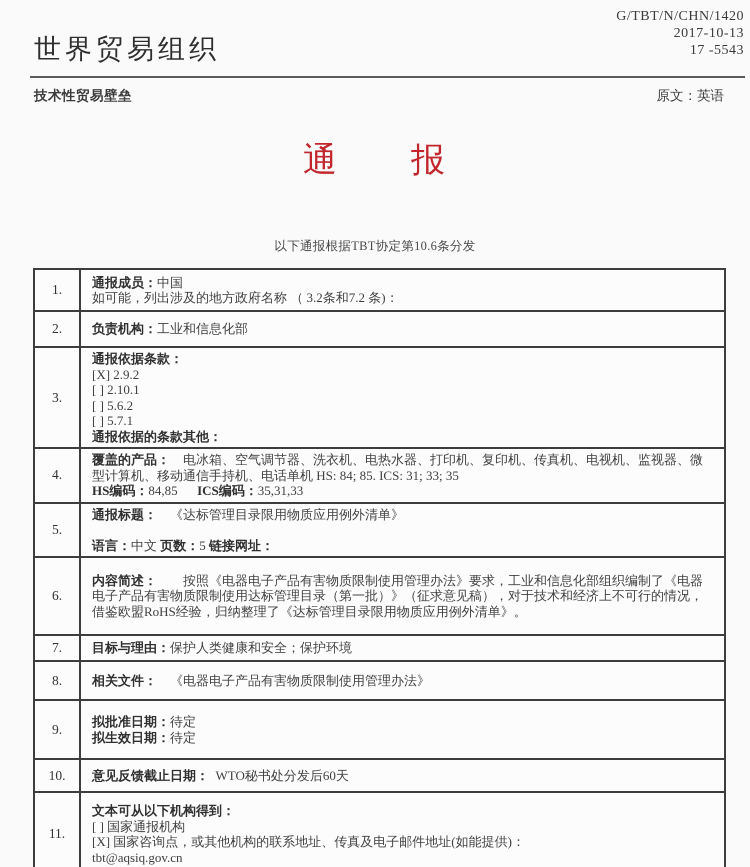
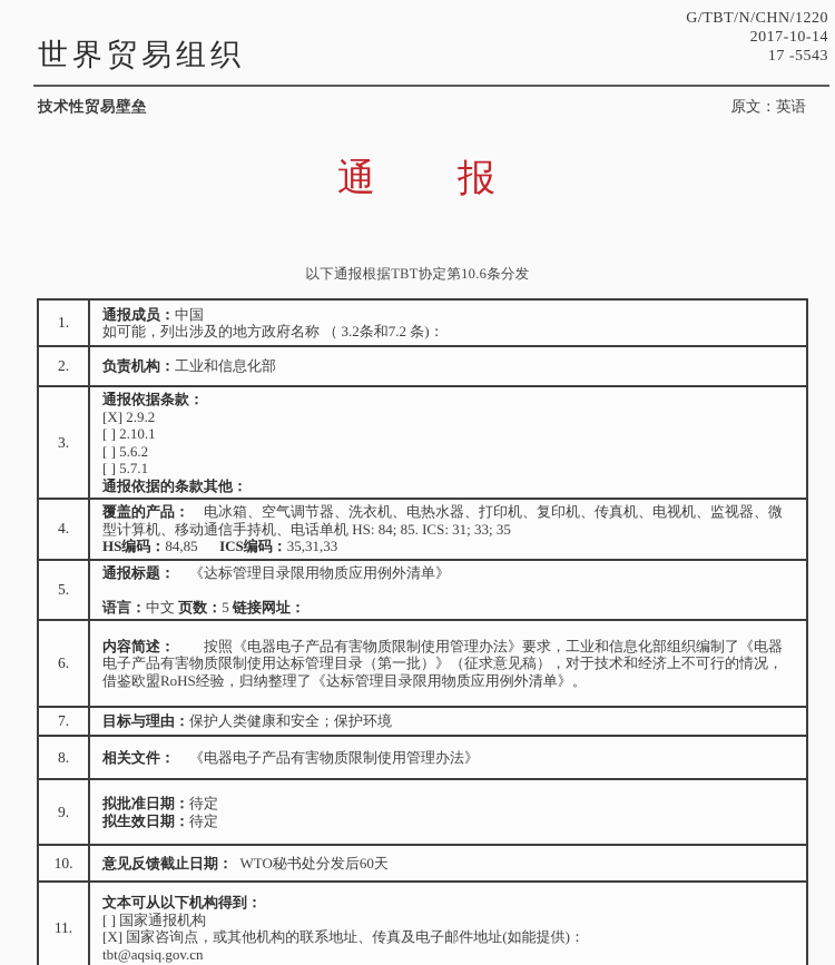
- G/TBT/N/CHN/1420
+ G/TBT/N/CHN/1220
- 2017-10-13
+ 2017-10-14
  17 -5543
  世界贸易组织
  技术性贸易壁垒
  原文：英语
  通 报
  以下通报根据TBT协定第10.6条分发
  1.
  通报成员：中国
  如可能，列出涉及的地方政府名称 （ 3.2条和7.2 条)：
  2.
  负责机构：工业和信息化部
  3.
  通报依据条款：
  [X] 2.9.2
  [ ] 2.10.1
  [ ] 5.6.2
  [ ] 5.7.1
  通报依据的条款其他：
  4.
  覆盖的产品： 电冰箱、空气调节器、洗衣机、电热水器、打印机、复印机、传真机、电视机、监视器、微型计算机、移动通信手持机、电话单机 HS: 84; 85. ICS: 31; 33; 35
  HS编码：84,85 ICS编码：35,31,33
  5.
  通报标题： 《达标管理目录限用物质应用例外清单》
  语言：中文 页数：5 链接网址：
  6.
  内容简述： 按照《电器电子产品有害物质限制使用管理办法》要求，工业和信息化部组织编制了《电器电子产品有害物质限制使用达标管理目录（第一批）》（征求意见稿），对于技术和经济上不可行的情况，借鉴欧盟RoHS经验，归纳整理了《达标管理目录限用物质应用例外清单》。
  7.
  目标与理由：保护人类健康和安全；保护环境
  8.
  相关文件： 《电器电子产品有害物质限制使用管理办法》
  9.
  拟批准日期：待定
  拟生效日期：待定
  10.
  意见反馈截止日期： WTO秘书处分发后60天
  11.
  文本可从以下机构得到：
  [ ] 国家通报机构
  [X] 国家咨询点，或其他机构的联系地址、传真及电子邮件地址(如能提供)：
  tbt@aqsiq.gov.cn
